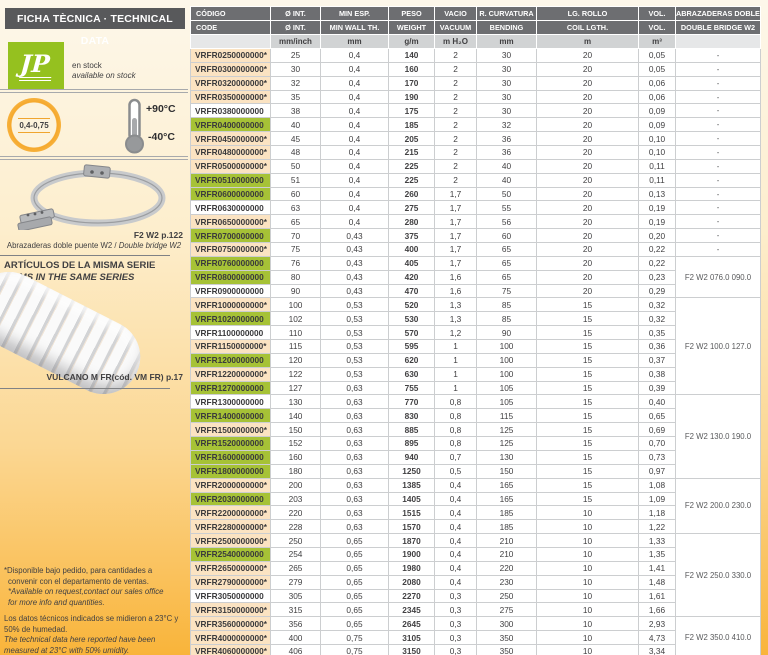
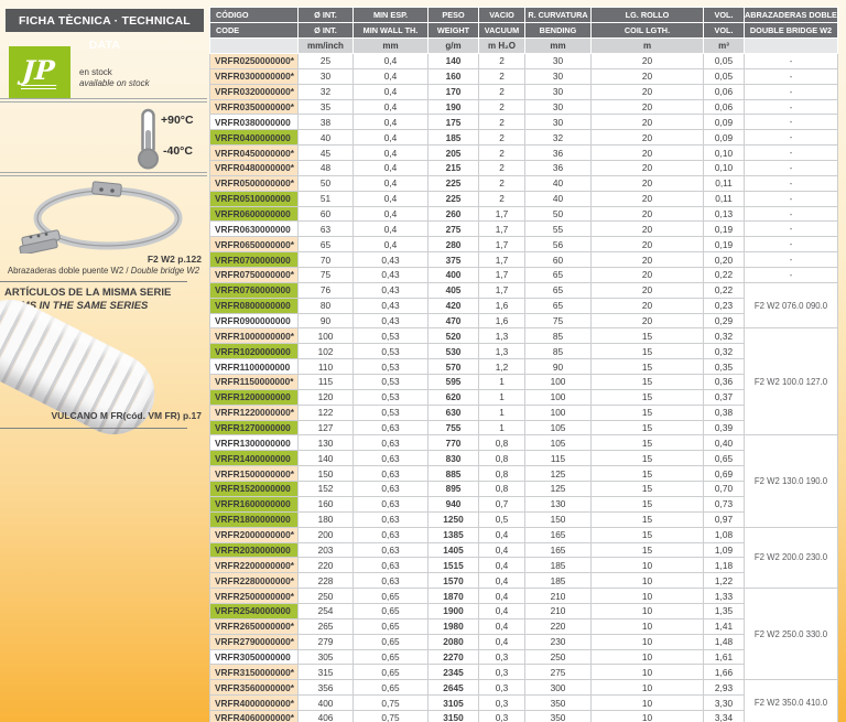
  FICHA TÈCNICA · TECHNICAL DATA
  en stock
  available on stock
- 0,4-0,75
  +90°C
  -40°C
  F2 W2 p.122
  Abrazaderas doble puente W2 / Double bridge W2
  ARTÍCULOS DE LA MISMA SERIE
  IN THE SAME SERIES
  VULCANO M FR(cód. VM FR) p.17
- *Disponible bajo pedido, para cantidades a
- convenir con el departamento de ventas.
- *Available on request,contact our sales office
- for more info and quantities.
- Los datos técnicos indicados se midieron a 23°C y
- 50% de humedad.
- The technical data here reported have been
- measured at 23°C with 50% umidity.
  CÓDIGO	Ø INT.	MIN ESP.	PESO	VACIO	R. CURVATURA	LG. ROLLO	VOL.	ABRAZADERAS DOBLE
  CODE	Ø INT.	MIN WALL TH.	WEIGHT	VACUUM	BENDING	COIL LGTH.	VOL.	DOUBLE BRIDGE W2
  	mm/inch	mm	g/m	m H₂O	mm	m	m³
  VRFR0250000000*	25	0,4	140	2	30	20	0,05	-
  VRFR0300000000*	30	0,4	160	2	30	20	0,05	-
  VRFR0320000000*	32	0,4	170	2	30	20	0,06	-
  VRFR0350000000*	35	0,4	190	2	30	20	0,06	-
  VRFR0380000000	38	0,4	175	2	30	20	0,09	-
  VRFR0400000000	40	0,4	185	2	32	20	0,09	-
  VRFR0450000000*	45	0,4	205	2	36	20	0,10	-
  VRFR0480000000*	48	0,4	215	2	36	20	0,10	-
  VRFR0500000000*	50	0,4	225	2	40	20	0,11	-
  VRFR0510000000	51	0,4	225	2	40	20	0,11	-
  VRFR0600000000	60	0,4	260	1,7	50	20	0,13	-
  VRFR0630000000	63	0,4	275	1,7	55	20	0,19	-
  VRFR0650000000*	65	0,4	280	1,7	56	20	0,19	-
  VRFR0700000000	70	0,43	375	1,7	60	20	0,20	-
  VRFR0750000000*	75	0,43	400	1,7	65	20	0,22	-
  VRFR0760000000	76	0,43	405	1,7	65	20	0,22	F2 W2 076.0 090.0
  VRFR0800000000	80	0,43	420	1,6	65	20	0,23
  VRFR0900000000	90	0,43	470	1,6	75	20	0,29
  VRFR1000000000*	100	0,53	520	1,3	85	15	0,32	F2 W2 100.0 127.0
  VRFR1020000000	102	0,53	530	1,3	85	15	0,32
  VRFR1100000000	110	0,53	570	1,2	90	15	0,35
  VRFR1150000000*	115	0,53	595	1	100	15	0,36
  VRFR1200000000	120	0,53	620	1	100	15	0,37
  VRFR1220000000*	122	0,53	630	1	100	15	0,38
  VRFR1270000000	127	0,63	755	1	105	15	0,39
  VRFR1300000000	130	0,63	770	0,8	105	15	0,40	F2 W2 130.0 190.0
  VRFR1400000000	140	0,63	830	0,8	115	15	0,65
  VRFR1500000000*	150	0,63	885	0,8	125	15	0,69
  VRFR1520000000	152	0,63	895	0,8	125	15	0,70
  VRFR1600000000	160	0,63	940	0,7	130	15	0,73
  VRFR1800000000	180	0,63	1250	0,5	150	15	0,97
  VRFR2000000000*	200	0,63	1385	0,4	165	15	1,08	F2 W2 200.0 230.0
  VRFR2030000000	203	0,63	1405	0,4	165	15	1,09
  VRFR2200000000*	220	0,63	1515	0,4	185	10	1,18
  VRFR2280000000*	228	0,63	1570	0,4	185	10	1,22
  VRFR2500000000*	250	0,65	1870	0,4	210	10	1,33	F2 W2 250.0 330.0
  VRFR2540000000	254	0,65	1900	0,4	210	10	1,35
  VRFR2650000000*	265	0,65	1980	0,4	220	10	1,41
  VRFR2790000000*	279	0,65	2080	0,4	230	10	1,48
  VRFR3050000000	305	0,65	2270	0,3	250	10	1,61
  VRFR3150000000*	315	0,65	2345	0,3	275	10	1,66
  VRFR3560000000*	356	0,65	2645	0,3	300	10	2,93	F2 W2 350.0 410.0
- VRFR4000000000*	400	0,75	3105	0,3	350	10	4,73
+ VRFR4000000000*	400	0,75	3105	0,3	350	10	3,30
  VRFR4060000000*	406	0,75	3150	0,3	350	10	3,34
